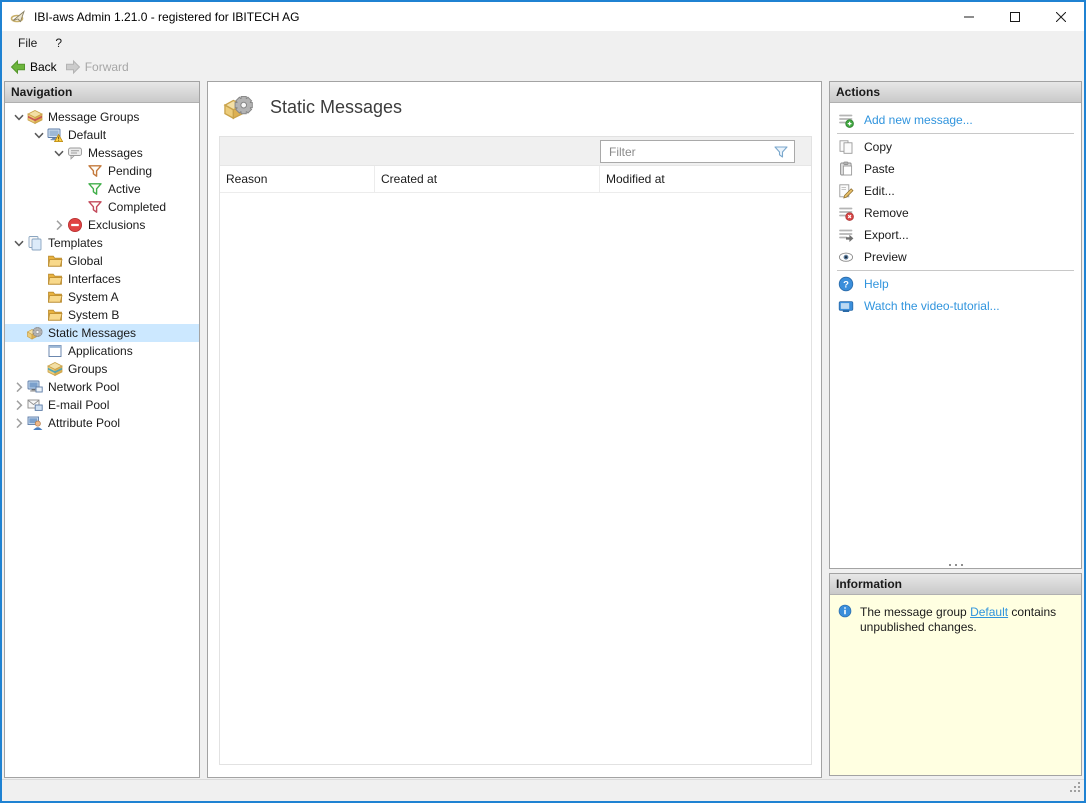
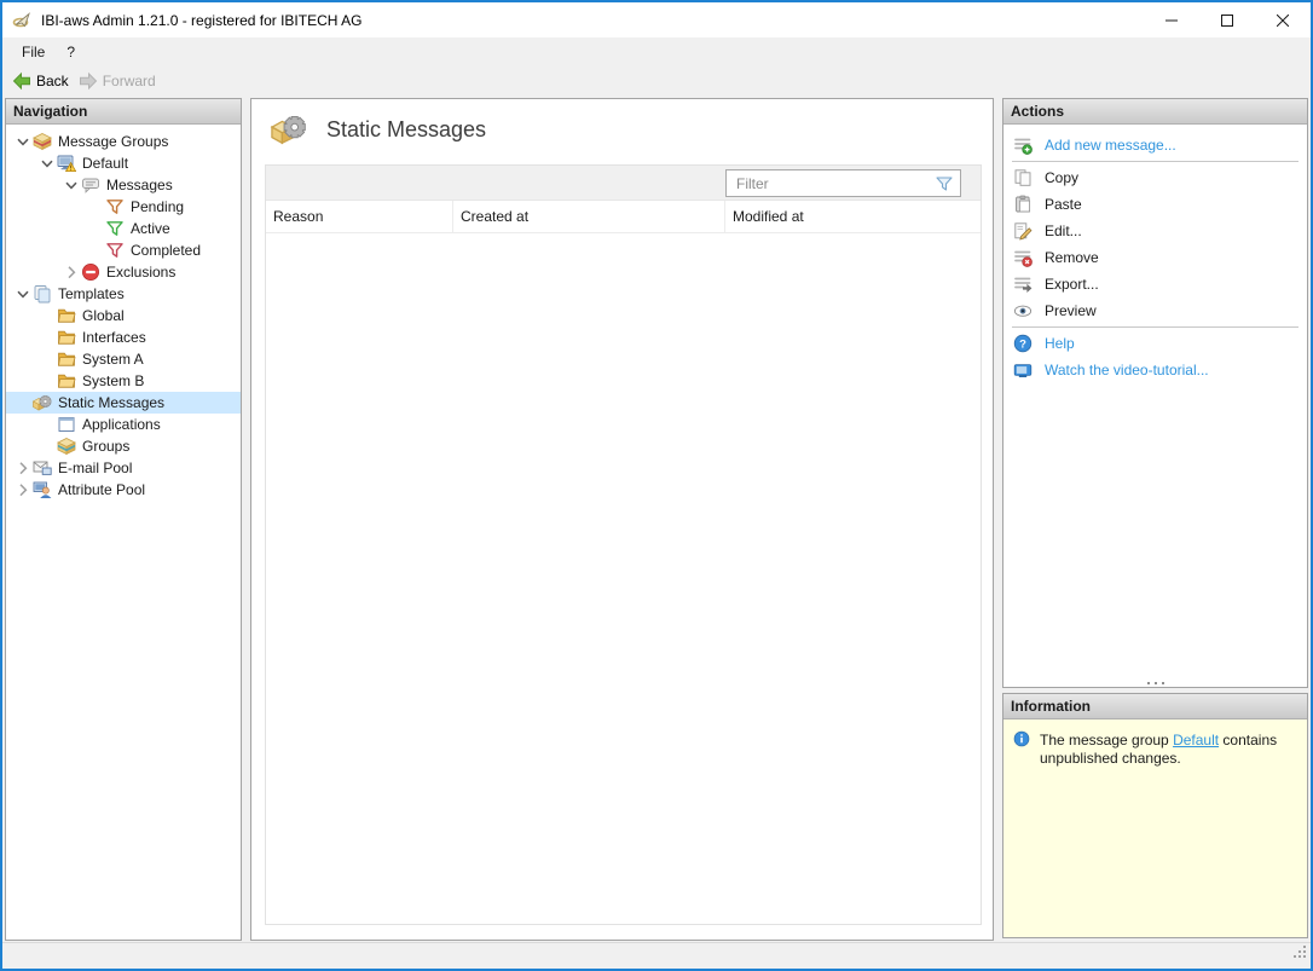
  IBI-aws Admin 1.21.0 - registered for IBITECH AG
  File
  ?
  Back
  Forward
  Navigation
  Message Groups
  Default
  Messages
  Pending
  Active
  Completed
  Exclusions
  Templates
  Global
  Interfaces
  System A
  System B
  Static Messages
  Applications
  Groups
- Network Pool
  E-mail Pool
  Attribute Pool
  Static Messages
  Filter
  Reason
  Created at
  Modified at
  Actions
  Add new message...
  Copy
  Paste
  Edit...
  Remove
  Export...
  Preview
  ?
  Help
  Watch the video-tutorial...
  Information
  The message group Default contains unpublished changes.
